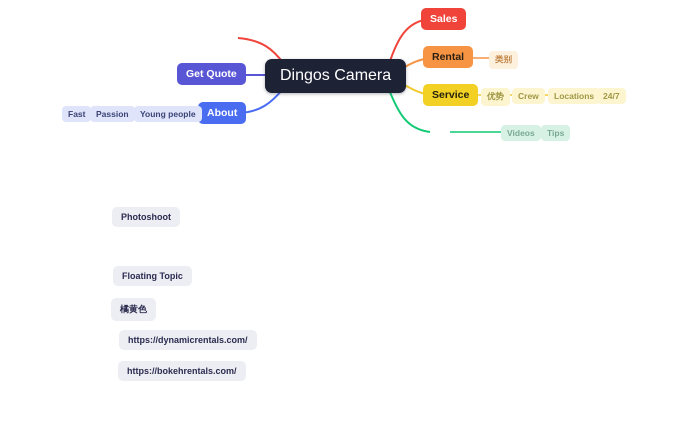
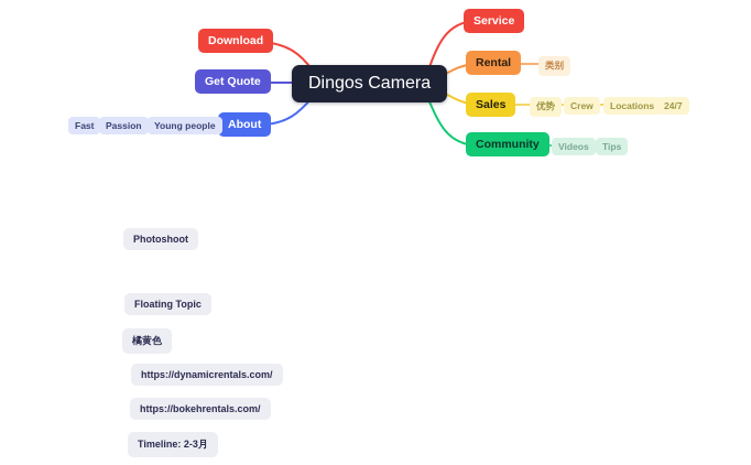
  Dingos Camera
+ Download
  Get Quote
  About
  Young people
  Passion
  Fast
- Sales
+ Service
  Rental
  类别
- Service
+ Sales
  优势
  Crew
  Locations
  24/7
+ Community
  Videos
  Tips
  Photoshoot
  Floating Topic
  橘黄色
  https://dynamicrentals.com/
  https://bokehrentals.com/
+ Timeline: 2-3月
